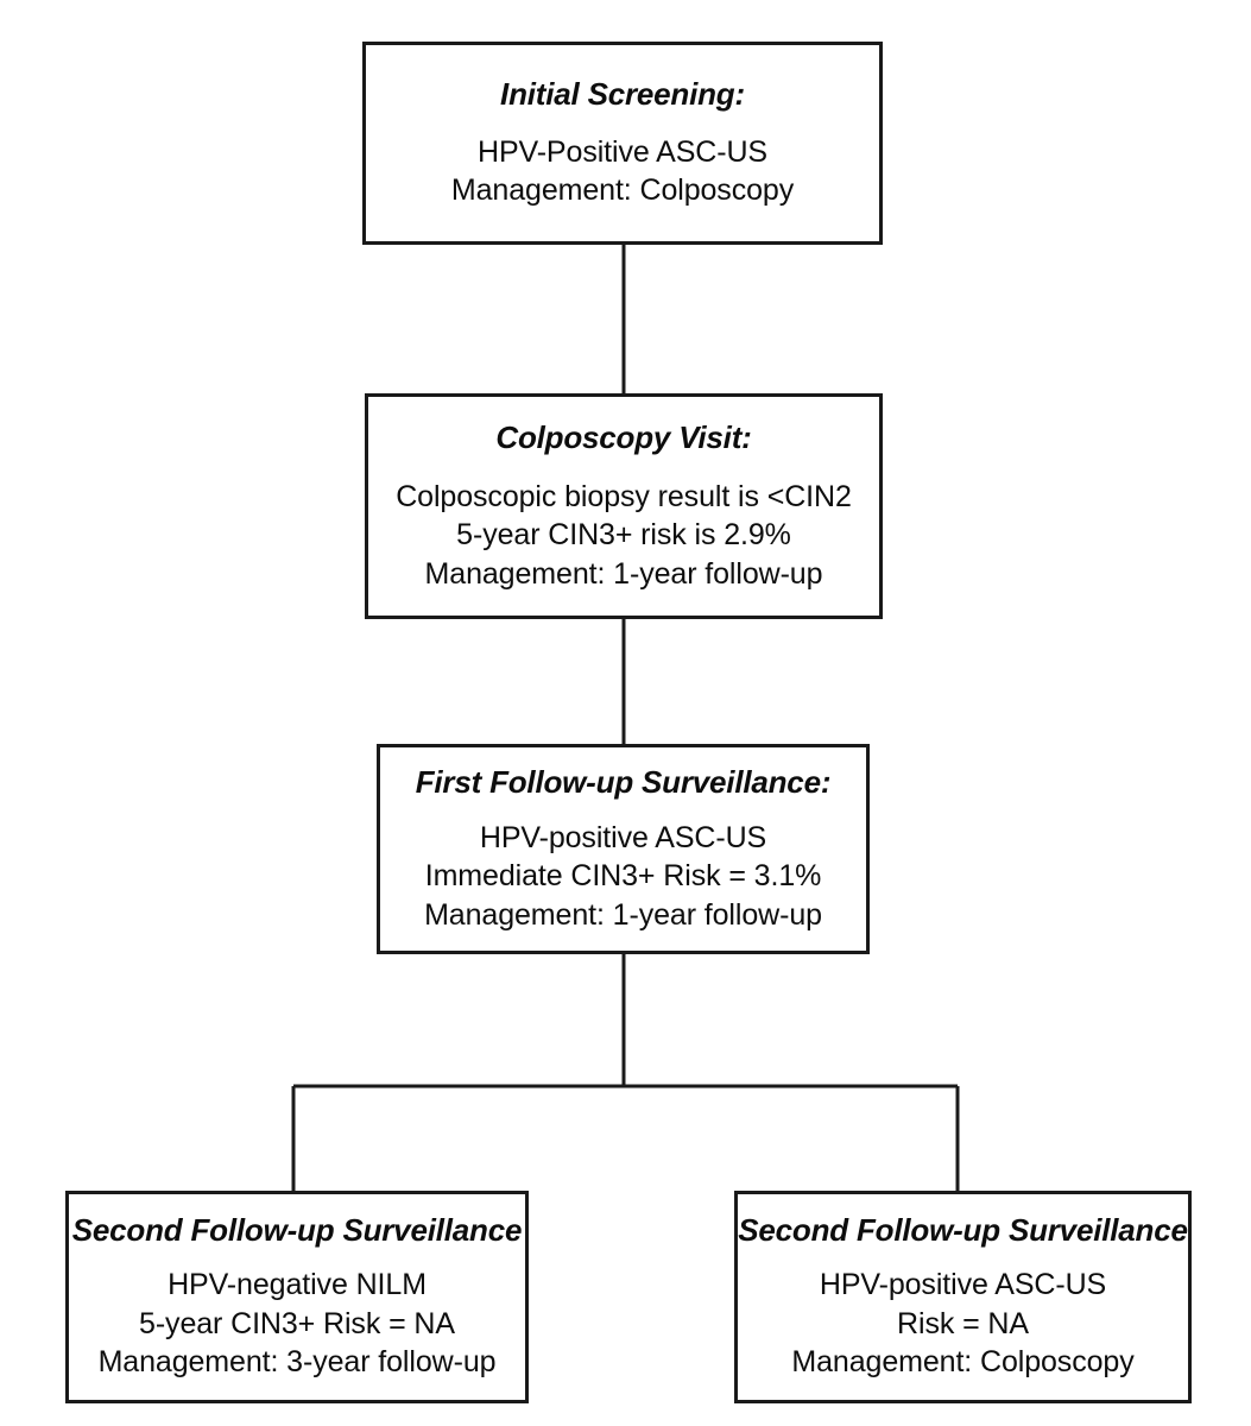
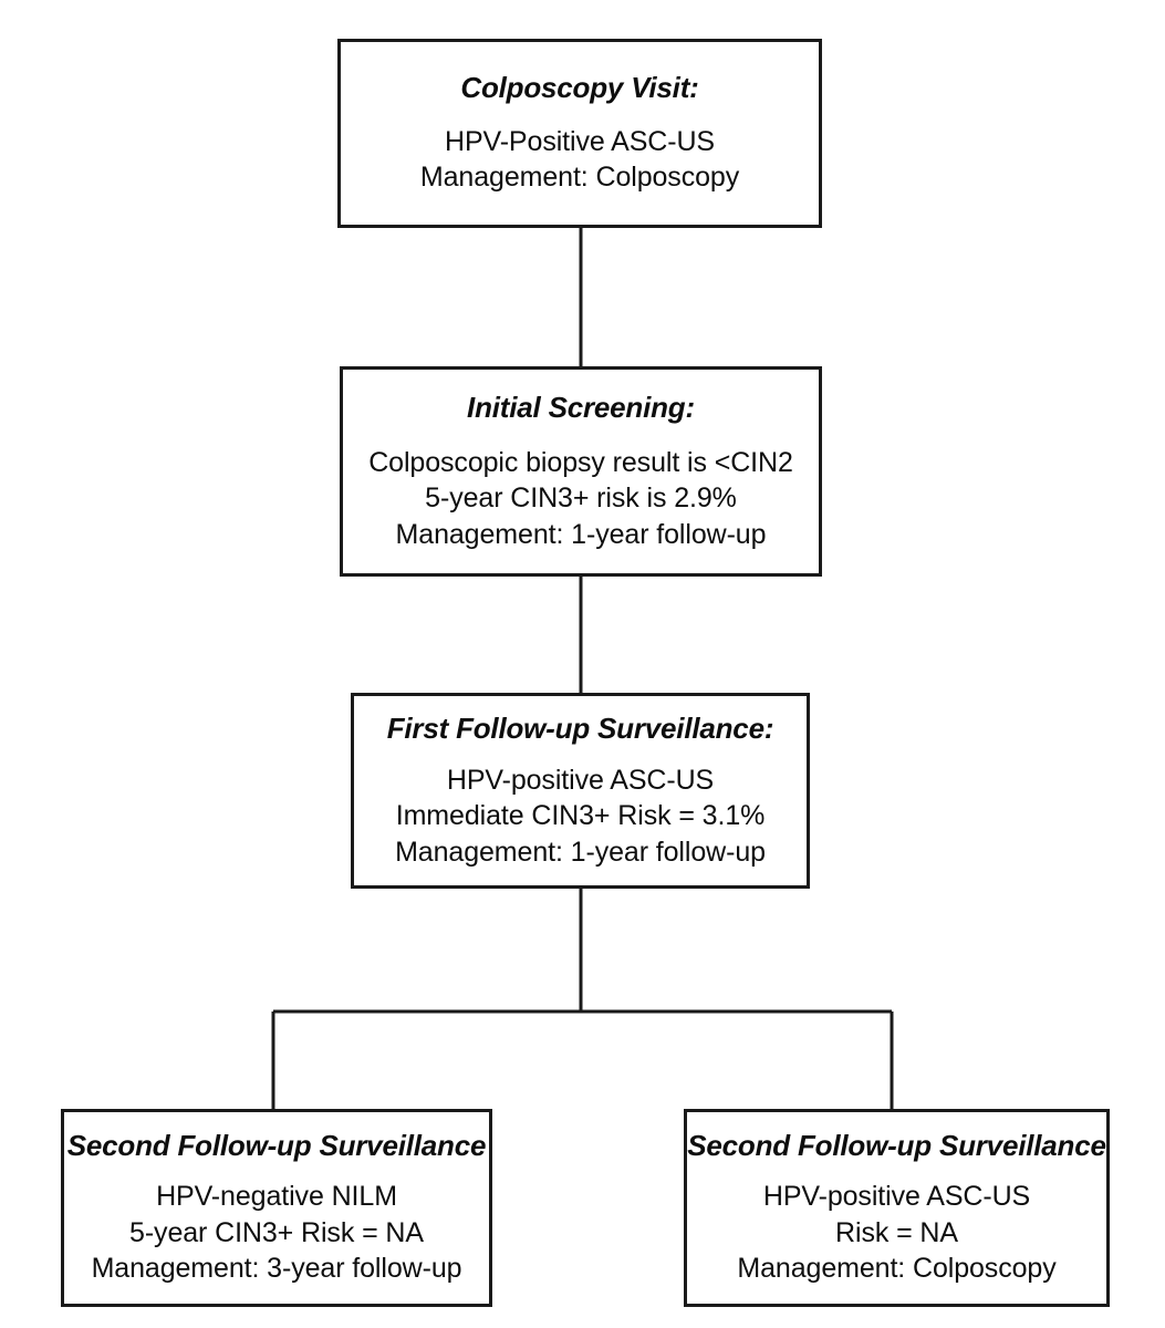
- Initial Screening:
+ Colposcopy Visit:
  HPV-Positive ASC-US
  Management: Colposcopy
- Colposcopy Visit:
+ Initial Screening:
  Colposcopic biopsy result is <CIN2
  5-year CIN3+ risk is 2.9%
  Management: 1-year follow-up
  First Follow-up Surveillance:
  HPV-positive ASC-US
  Immediate CIN3+ Risk = 3.1%
  Management: 1-year follow-up
  Second Follow-up Surveillance
  HPV-negative NILM
  5-year CIN3+ Risk = NA
  Management: 3-year follow-up
  Second Follow-up Surveillance
  HPV-positive ASC-US
  Risk = NA
  Management: Colposcopy
